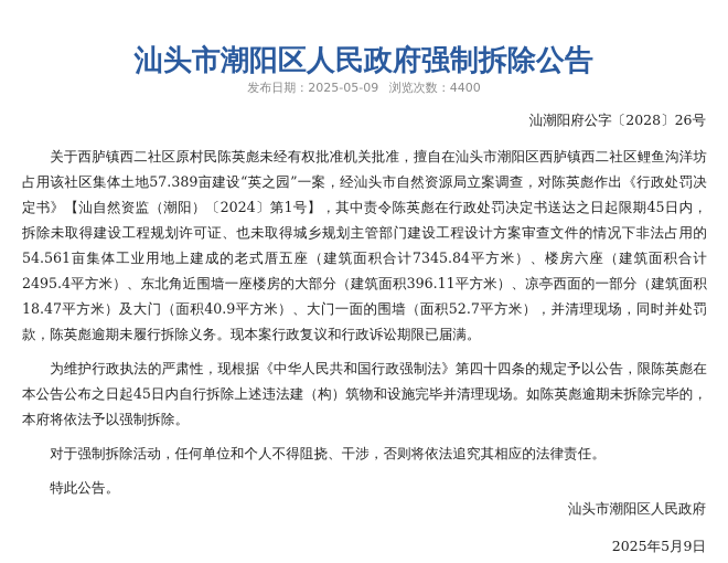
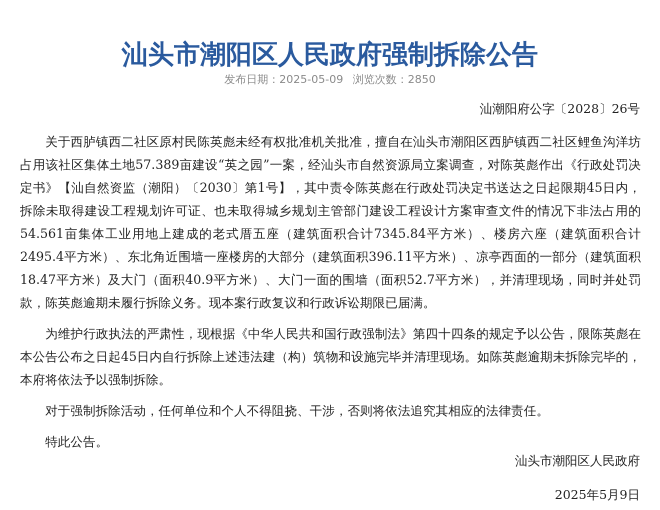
  汕头市潮阳区人民政府强制拆除公告
- 发布日期：2025-05-09 浏览次数：4400
+ 发布日期：2025-05-09 浏览次数：2850
  汕潮阳府公字〔2028〕26号
- 关于西胪镇西二社区原村民陈英彪未经有权批准机关批准，擅自在汕头市潮阳区西胪镇西二社区鲤鱼沟洋坊占用该社区集体土地57.389亩建设“英之园”一案，经汕头市自然资源局立案调查，对陈英彪作出《行政处罚决定书》【汕自然资监（潮阳）〔2024〕第1号】，其中责令陈英彪在行政处罚决定书送达之日起限期45日内，拆除未取得建设工程规划许可证、也未取得城乡规划主管部门建设工程设计方案审查文件的情况下非法占用的54.561亩集体工业用地上建成的老式厝五座（建筑面积合计7345.84平方米）、楼房六座（建筑面积合计2495.4平方米）、东北角近围墙一座楼房的大部分（建筑面积396.11平方米）、凉亭西面的一部分（建筑面积18.47平方米）及大门（面积40.9平方米）、大门一面的围墙（面积52.7平方米），并清理现场，同时并处罚款，陈英彪逾期未履行拆除义务。现本案行政复议和行政诉讼期限已届满。
+ 关于西胪镇西二社区原村民陈英彪未经有权批准机关批准，擅自在汕头市潮阳区西胪镇西二社区鲤鱼沟洋坊占用该社区集体土地57.389亩建设“英之园”一案，经汕头市自然资源局立案调查，对陈英彪作出《行政处罚决定书》【汕自然资监（潮阳）〔2030〕第1号】，其中责令陈英彪在行政处罚决定书送达之日起限期45日内，拆除未取得建设工程规划许可证、也未取得城乡规划主管部门建设工程设计方案审查文件的情况下非法占用的54.561亩集体工业用地上建成的老式厝五座（建筑面积合计7345.84平方米）、楼房六座（建筑面积合计2495.4平方米）、东北角近围墙一座楼房的大部分（建筑面积396.11平方米）、凉亭西面的一部分（建筑面积18.47平方米）及大门（面积40.9平方米）、大门一面的围墙（面积52.7平方米），并清理现场，同时并处罚款，陈英彪逾期未履行拆除义务。现本案行政复议和行政诉讼期限已届满。
  为维护行政执法的严肃性，现根据《中华人民共和国行政强制法》第四十四条的规定予以公告，限陈英彪在本公告公布之日起45日内自行拆除上述违法建（构）筑物和设施完毕并清理现场。如陈英彪逾期未拆除完毕的，本府将依法予以强制拆除。
  对于强制拆除活动，任何单位和个人不得阻挠、干涉，否则将依法追究其相应的法律责任。
  特此公告。
  汕头市潮阳区人民政府
  2025年5月9日
